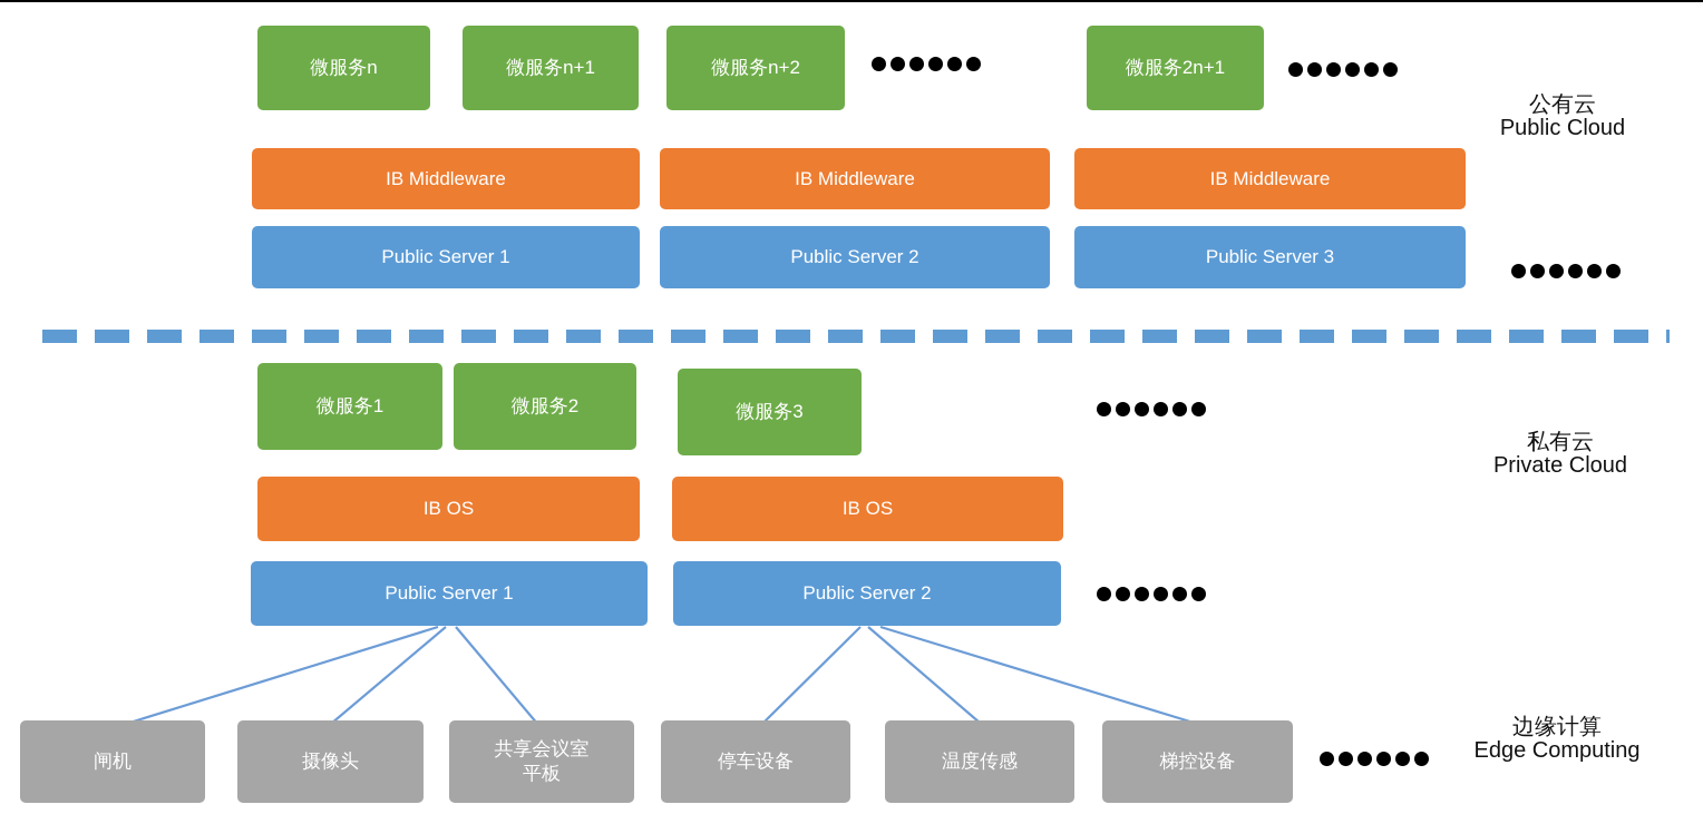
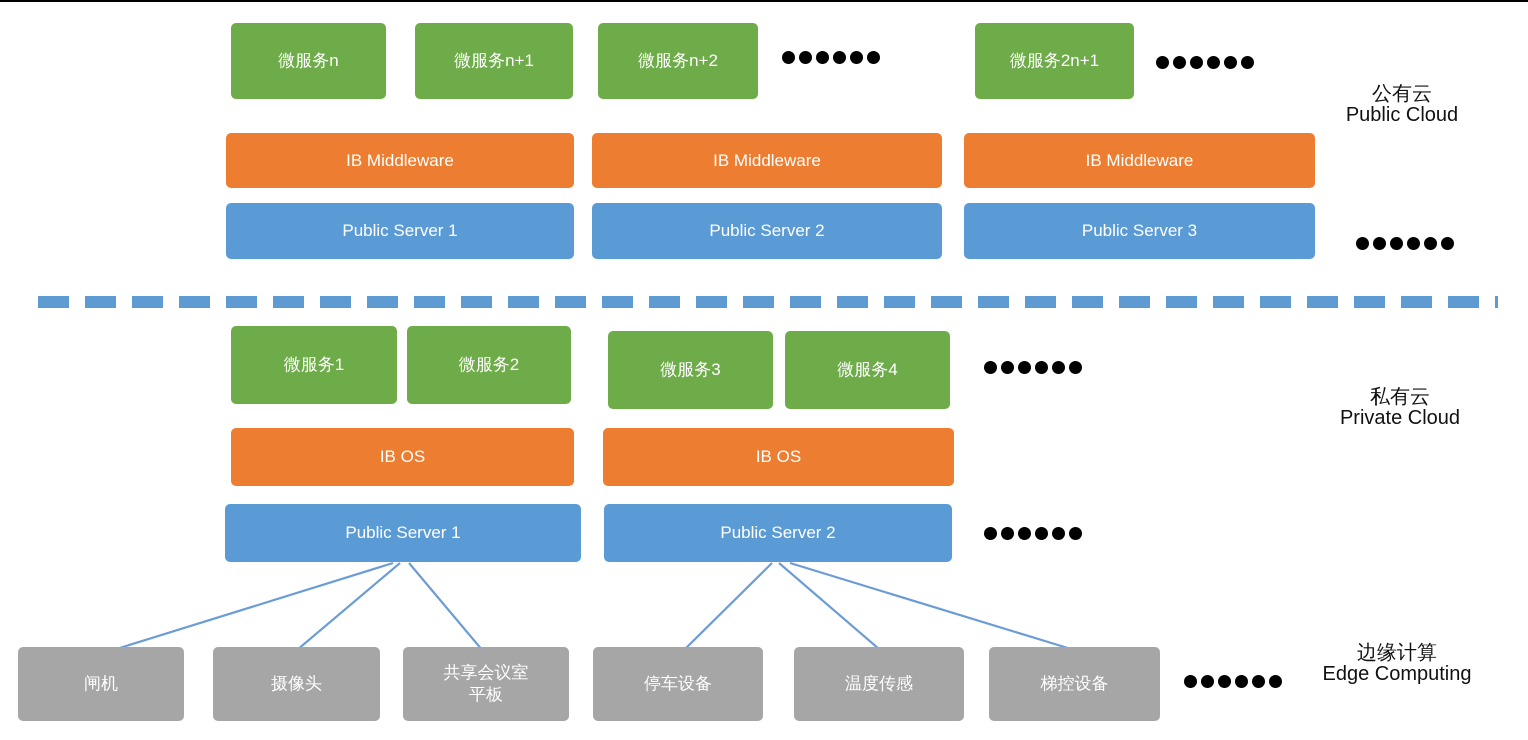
  微服务n
  微服务n+1
  微服务n+2
  微服务2n+1
  公有云
  Public Cloud
  IB Middleware
  IB Middleware
  IB Middleware
  Public Server 1
  Public Server 2
  Public Server 3
  微服务1
  微服务2
  微服务3
+ 微服务4
  私有云
  Private Cloud
  IB OS
  IB OS
  Public Server 1
  Public Server 2
  闸机
  摄像头
  共享会议室
  平板
  停车设备
  温度传感
  梯控设备
  边缘计算
  Edge Computing
